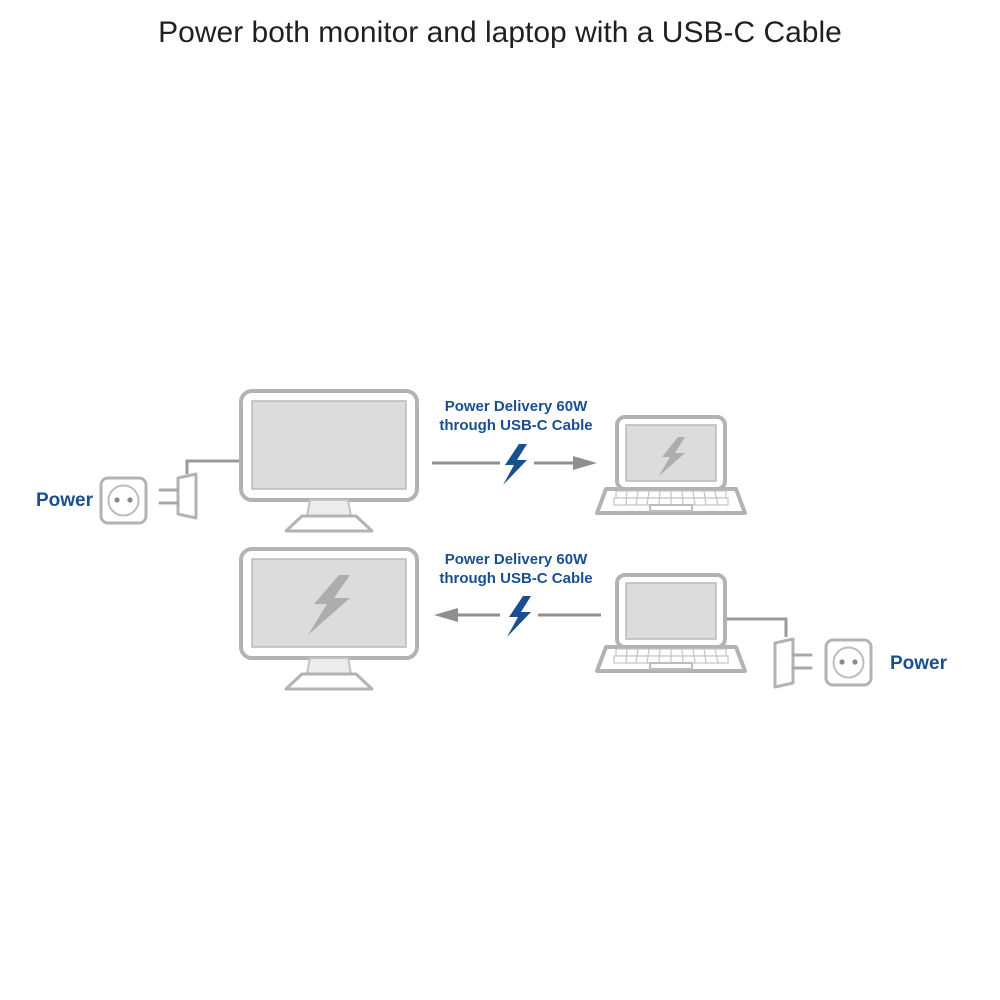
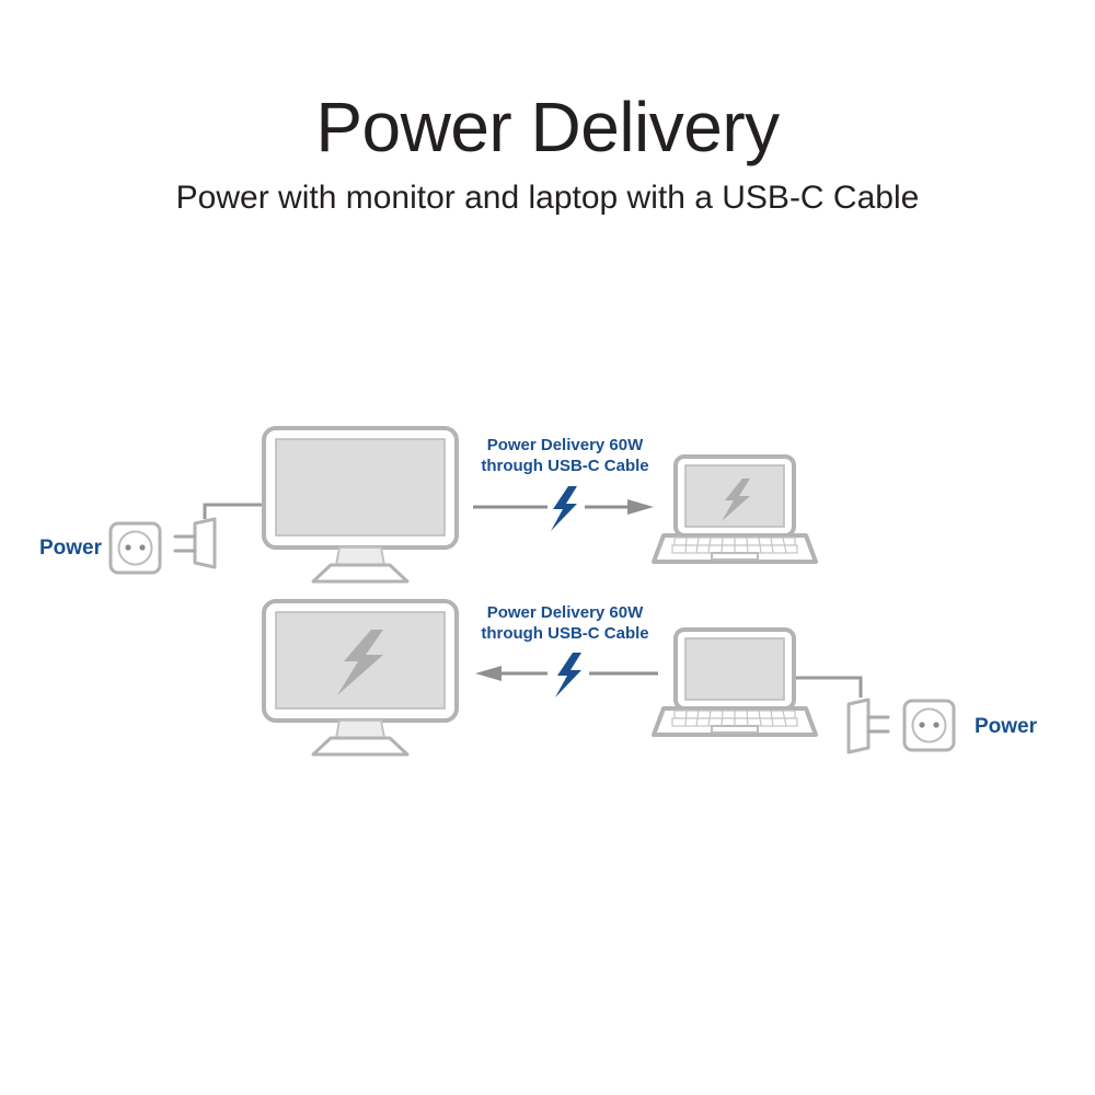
+ Power Delivery
- Power both monitor and laptop with a USB-C Cable
+ Power with monitor and laptop with a USB-C Cable
  Power
  Power Delivery 60W
  through USB-C Cable
  Power Delivery 60W
  through USB-C Cable
  Power
